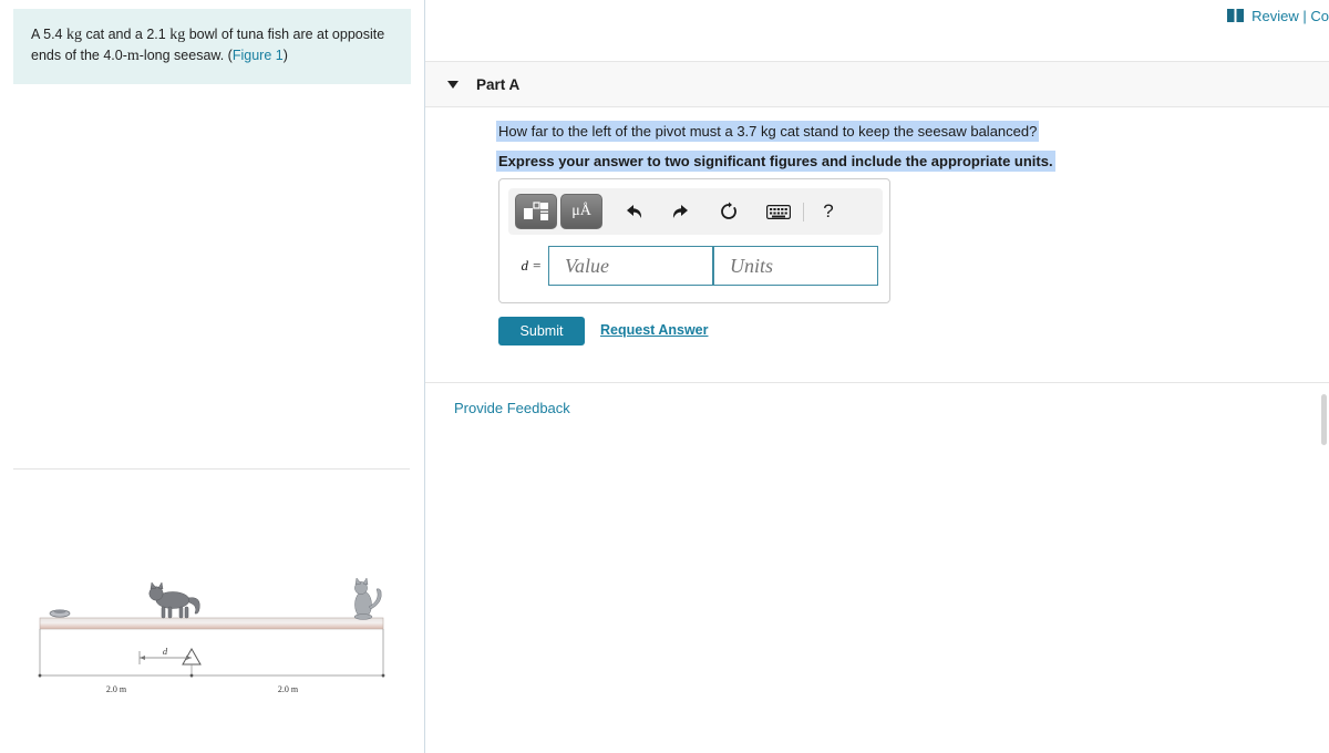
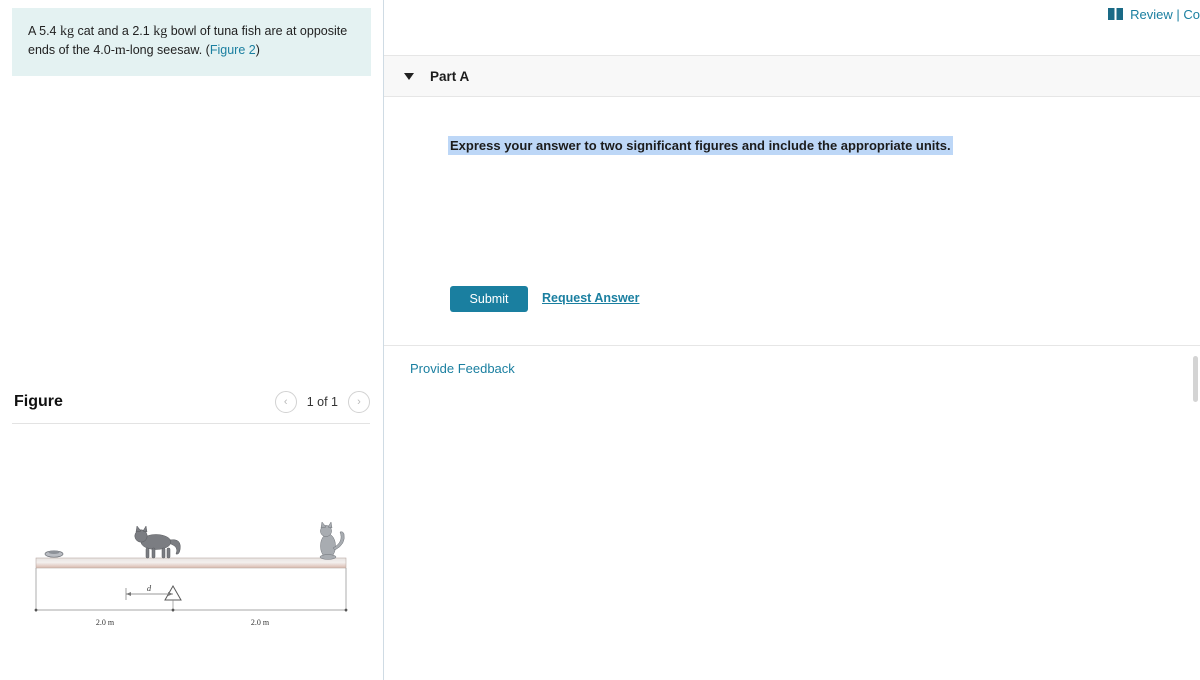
- A 5.4 kg cat and a 2.1 kg bowl of tuna fish are at opposite ends of the 4.0-m-long seesaw. (Figure 1)
+ A 5.4 kg cat and a 2.1 kg bowl of tuna fish are at opposite ends of the 4.0-m-long seesaw. (Figure 2)
+ Figure
+ ‹
+ 1 of 1
+ ›
  d
  2.0 m
  2.0 m
  Review | Co
  Part A
- How far to the left of the pivot must a 3.7 kg cat stand to keep the seesaw balanced?
  Express your answer to two significant figures and include the appropriate units.
- μÅ
- ?
- d =
- Value
- Units
  Submit
  Request Answer
  Provide Feedback
